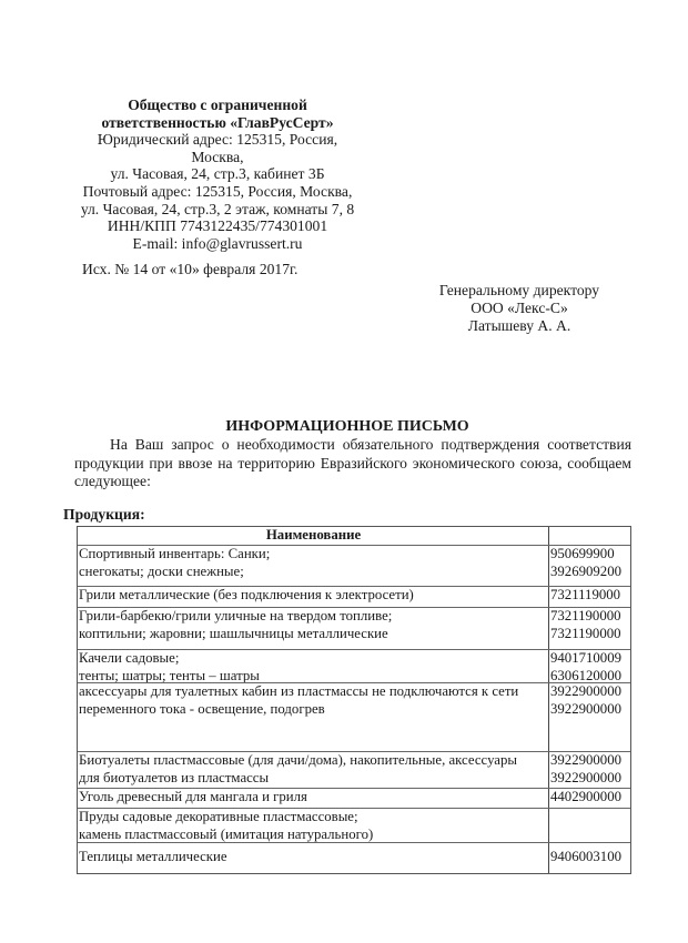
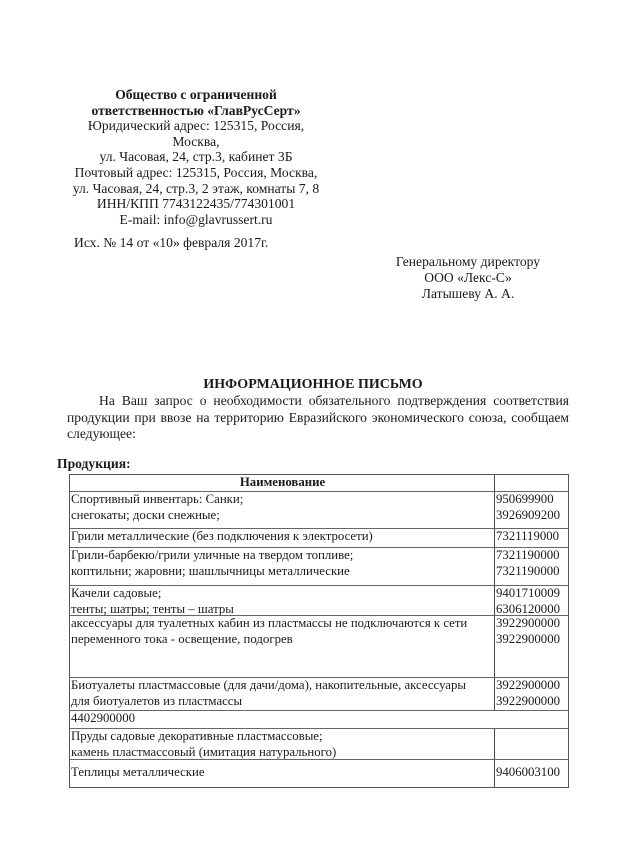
  Общество с ограниченной
  ответственностью «ГлавРусСерт»
  Юридический адрес: 125315, Россия,
  Москва,
  ул. Часовая, 24, стр.3, кабинет 3Б
  Почтовый адрес: 125315, Россия, Москва,
  ул. Часовая, 24, стр.3, 2 этаж, комнаты 7, 8
  ИНН/КПП 7743122435/774301001
  E-mail: info@glavrussert.ru
  Исх. № 14 от «10» февраля 2017г.
  Генеральному директору
  ООО «Лекс-С»
  Латышеву А. А.
  ИНФОРМАЦИОННОЕ ПИСЬМО
  На Ваш запрос о необходимости обязательного подтверждения соответствия продукции при ввозе на территорию Евразийского экономического союза, сообщаем следующее:
  Продукция:
  Наименование
  Спортивный инвентарь: Санки;
  снегокаты; доски снежные;
  950699900
  3926909200
  Грили металлические (без подключения к электросети)
  7321119000
  Грили-барбекю/грили уличные на твердом топливе;
  коптильни; жаровни; шашлычницы металлические
  7321190000
  7321190000
  Качели садовые;
  тенты; шатры; тенты – шатры
  9401710009
  6306120000
  аксессуары для туалетных кабин из пластмассы не подключаются к сети
  переменного тока - освещение, подогрев
  3922900000
  3922900000
  Биотуалеты пластмассовые (для дачи/дома), накопительные, аксессуары
  для биотуалетов из пластмассы
  3922900000
  3922900000
- Уголь древесный для мангала и гриля
  4402900000
  Пруды садовые декоративные пластмассовые;
  камень пластмассовый (имитация натурального)
  Теплицы металлические
  9406003100
